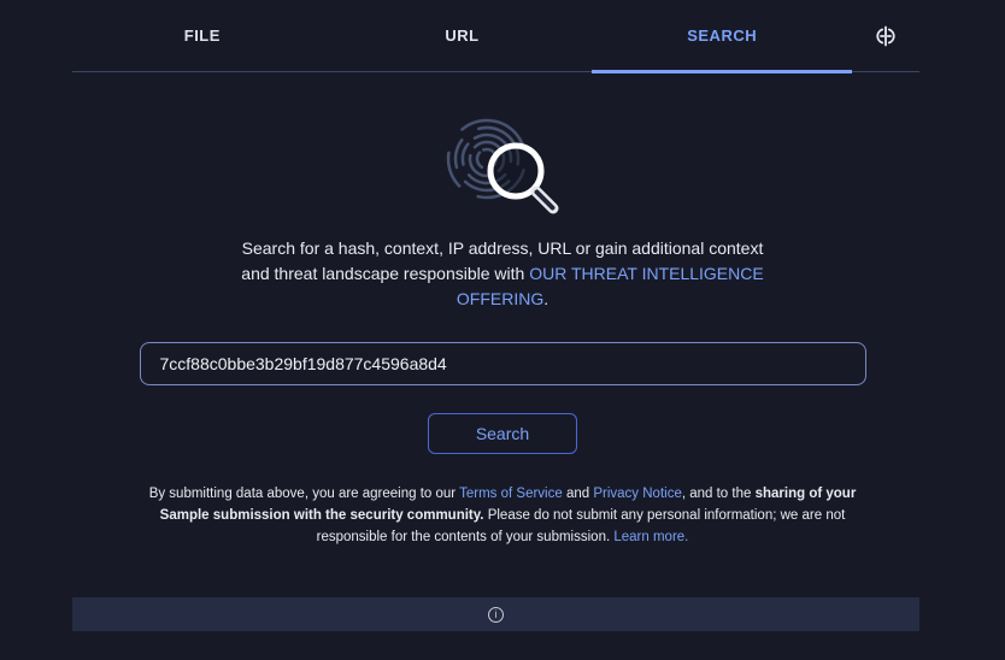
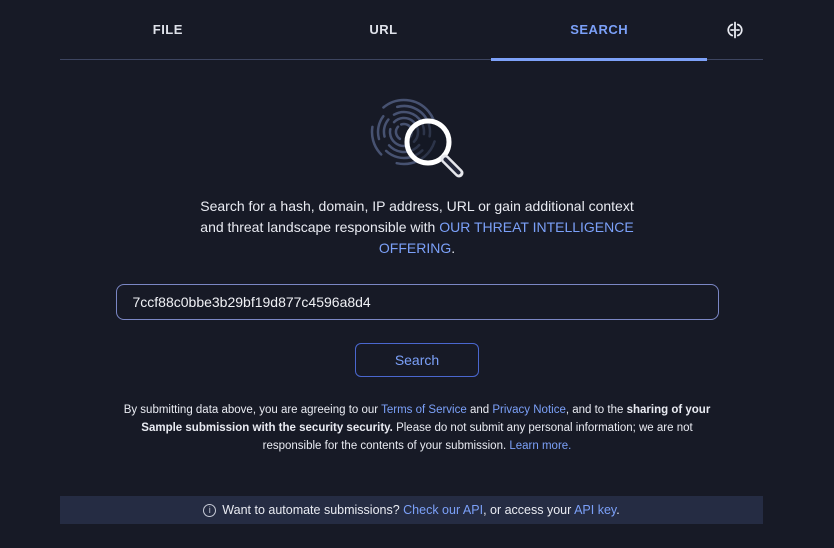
  FILE
  URL
  SEARCH
- Search for a hash, context, IP address, URL or gain additional context
+ Search for a hash, domain, IP address, URL or gain additional context
  and threat landscape responsible with OUR THREAT INTELLIGENCE
  OFFERING.
  7ccf88c0bbe3b29bf19d877c4596a8d4
  Search
- By submitting data above, you are agreeing to our Terms of Service and Privacy Notice, and to the sharing of your Sample submission with the security community. Please do not submit any personal information; we are not responsible for the contents of your submission. Learn more.
+ By submitting data above, you are agreeing to our Terms of Service and Privacy Notice, and to the sharing of your Sample submission with the security security. Please do not submit any personal information; we are not responsible for the contents of your submission. Learn more.
  i
+ Want to automate submissions? Check our API, or access your API key.
